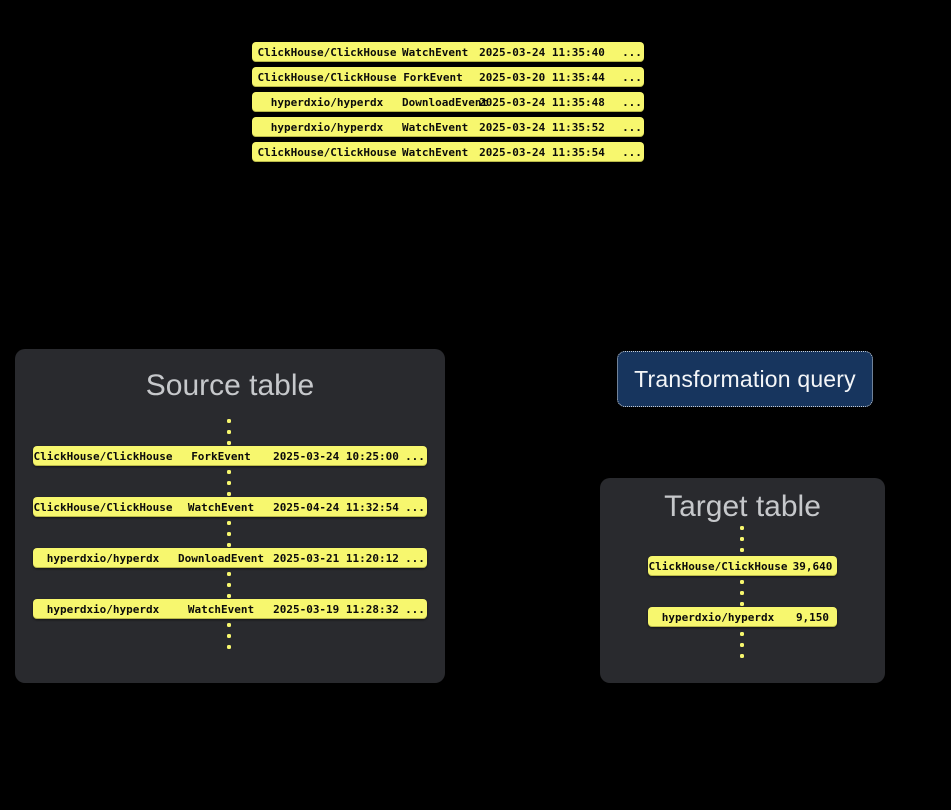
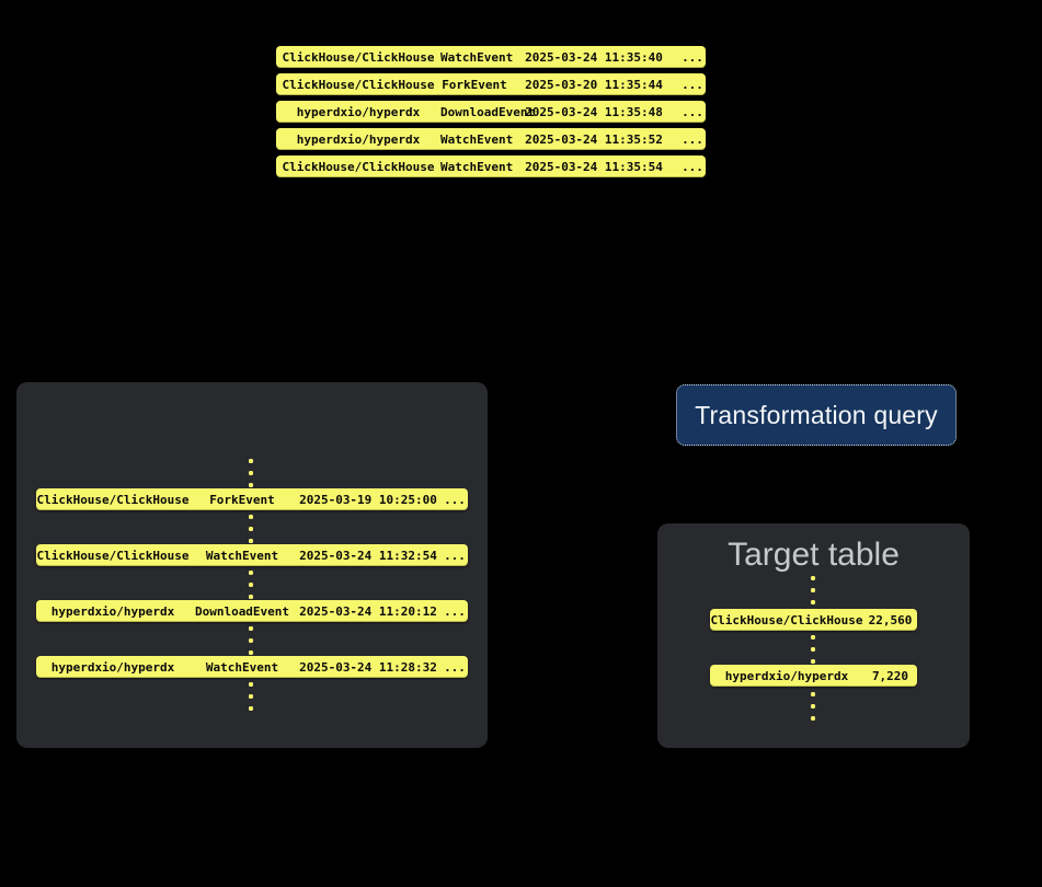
  ClickHouse/ClickHouse
  WatchEven
  2025-03-24 11:35:40
  ...
  ClickHouse/ClickHouse
  ForkEvent
  2025-03-20 11:35:44
  ...
  hyperdxio/hyperdx
  2025-03-24 11:35:48
  ...
  hyperdxio/hyperdx
  WatchEven
  2025-03-24 11:35:52
  ...
  ClickHouse/ClickHouse
  WatchEven
  2025-03-24 11:35:54
  ...
  Transformation query
- Source table
  ClickHouse/ClickHouse
  ForkEvent
- 2025-03-24 10:25:00
+ 2025-03-19 10:25:00
  ...
  ClickHouse/ClickHouse
  WatchEvent
- 2025-04-24 11:32:54
+ 2025-03-24 11:32:54
  ...
  hyperdxio/hyperdx
  DownloadEvent
- 2025-03-21 11:20:12
+ 2025-03-24 11:20:12
  ...
  hyperdxio/hyperdx
  WatchEvent
- 2025-03-19 11:28:32
+ 2025-03-24 11:28:32
  ...
  Target table
  ClickHouse/ClickHouse
- 39,640
+ 22,560
  hyperdxio/hyperdx
- 9,150
+ 7,220
